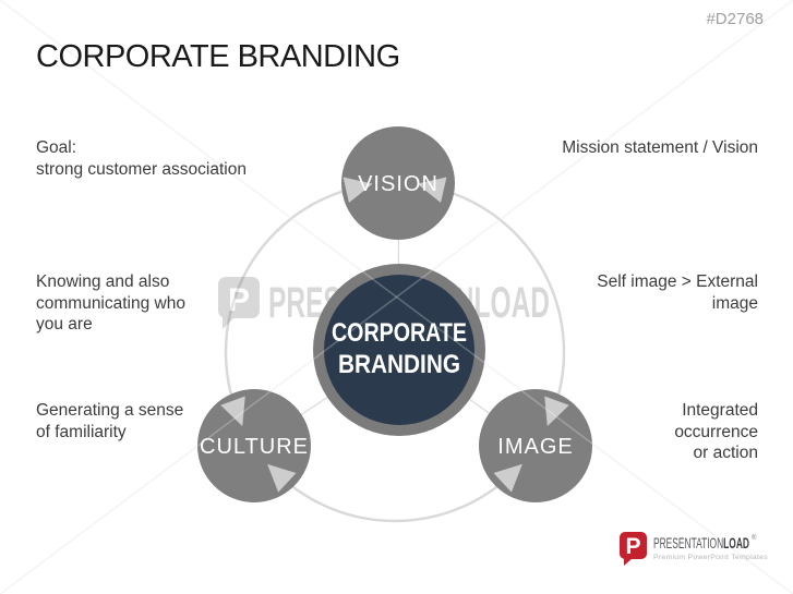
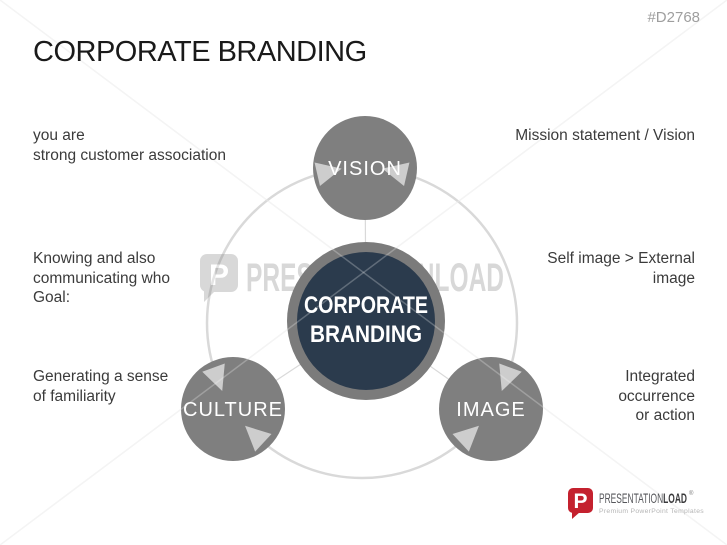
  P
  VISION
  CULTURE
  IMAGE
  CORPORATE
  BRANDING
  CORPORATE BRANDING
  #D2768
- Goal:
+ you are
  strong customer association
  Knowing and also
  communicating who
- you are
+ Goal:
  Generating a sense
  of familiarity
  Mission statement / Vision
  Self image > External
  image
  Integrated
  occurrence
  or action
  P
  PRESENTATIONLOAD
